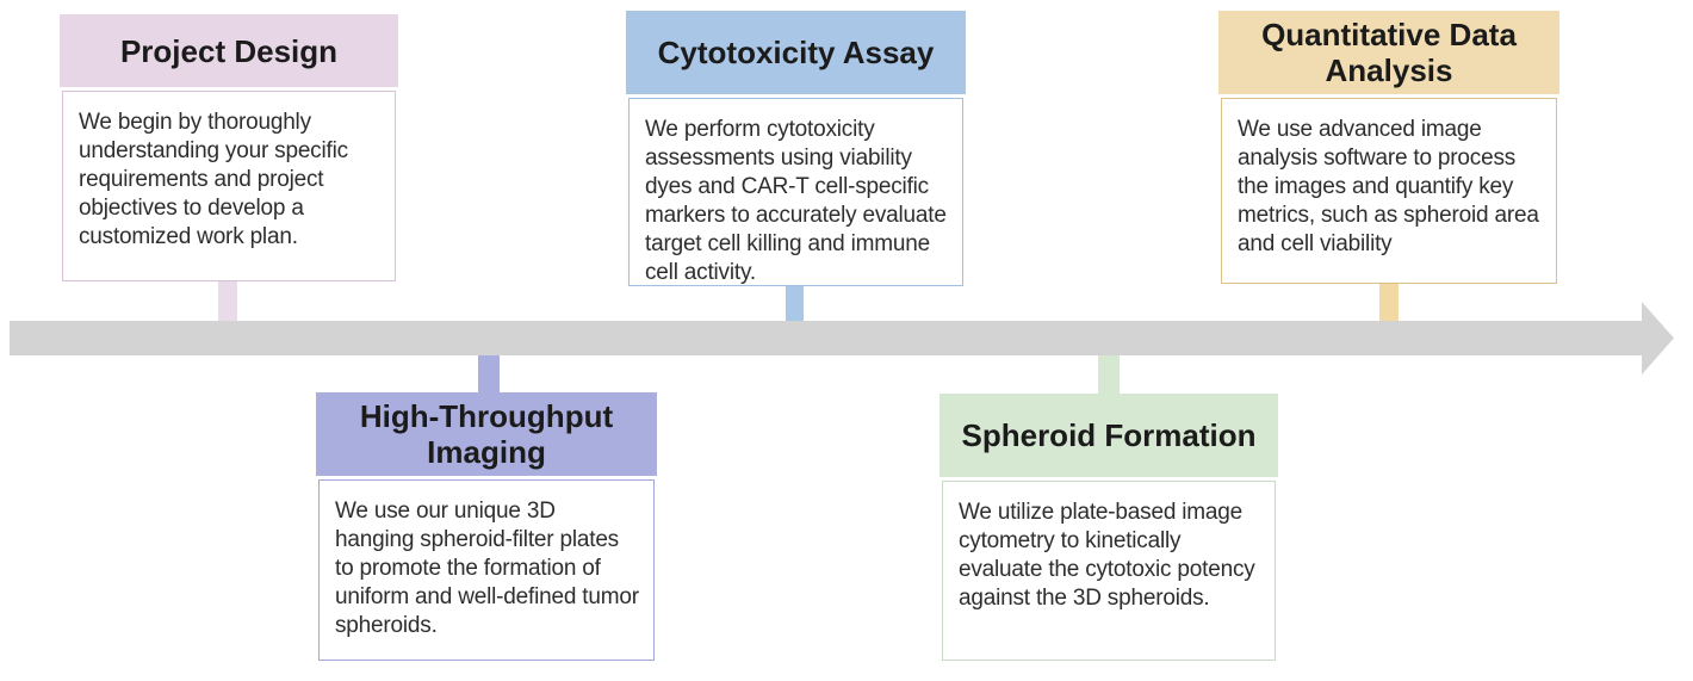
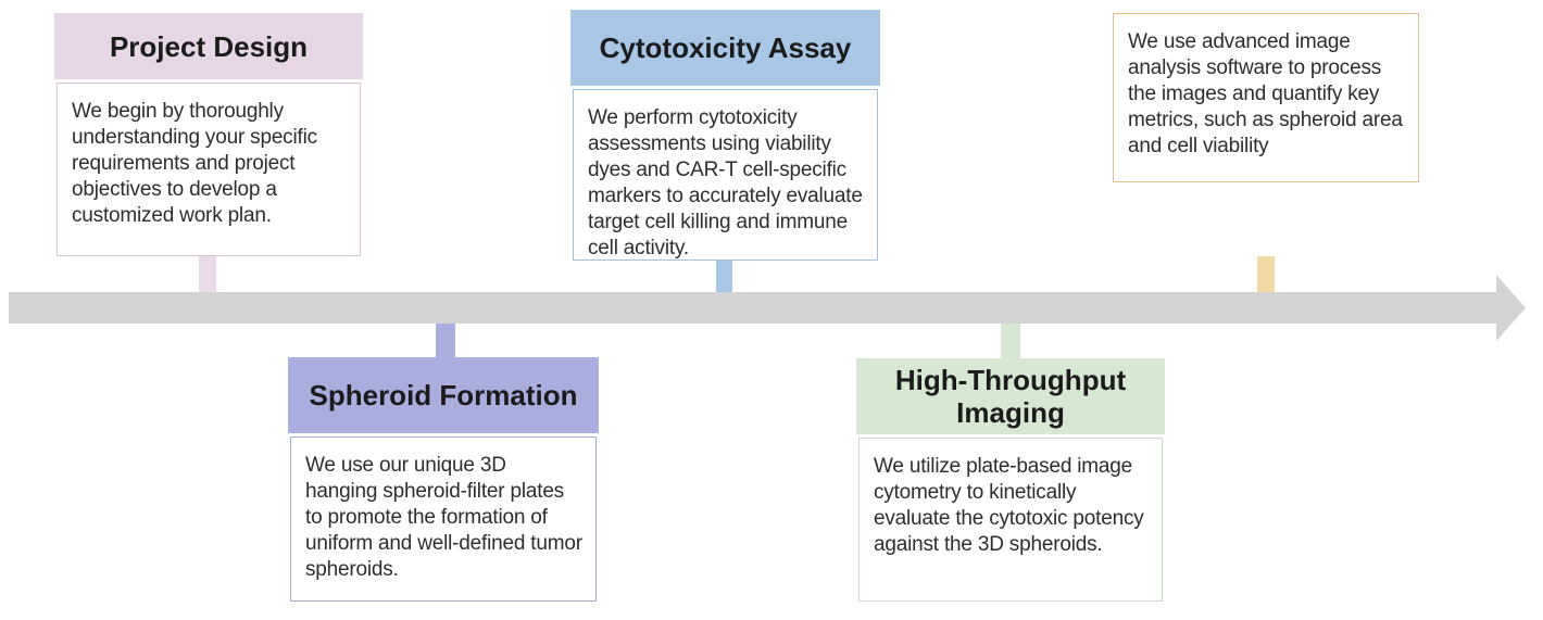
  Project Design
  We begin by thoroughly understanding your specific requirements and project objectives to develop a customized work plan.
- High-Throughput Imaging
+ Spheroid Formation
  We use our unique 3D hanging spheroid-filter plates to promote the formation of uniform and well-defined tumor spheroids.
  Cytotoxicity Assay
  We perform cytotoxicity assessments using viability dyes and CAR-T cell-specific markers to accurately evaluate target cell killing and immune cell activity.
- Spheroid Formation
+ High-Throughput Imaging
  We utilize plate-based image cytometry to kinetically evaluate the cytotoxic potency against the 3D spheroids.
- Quantitative Data Analysis
  We use advanced image analysis software to process the images and quantify key metrics, such as spheroid area and cell viability
